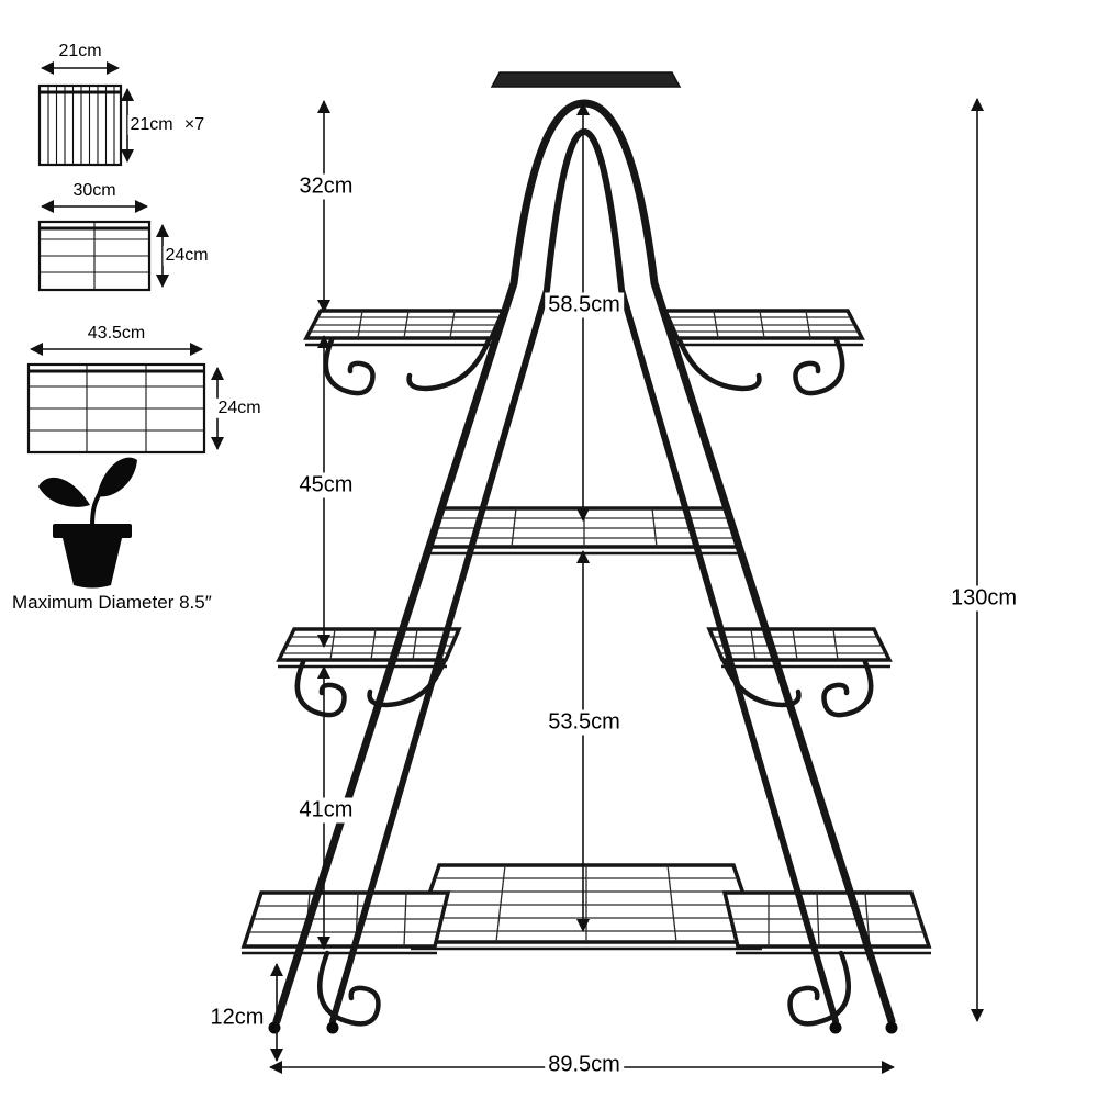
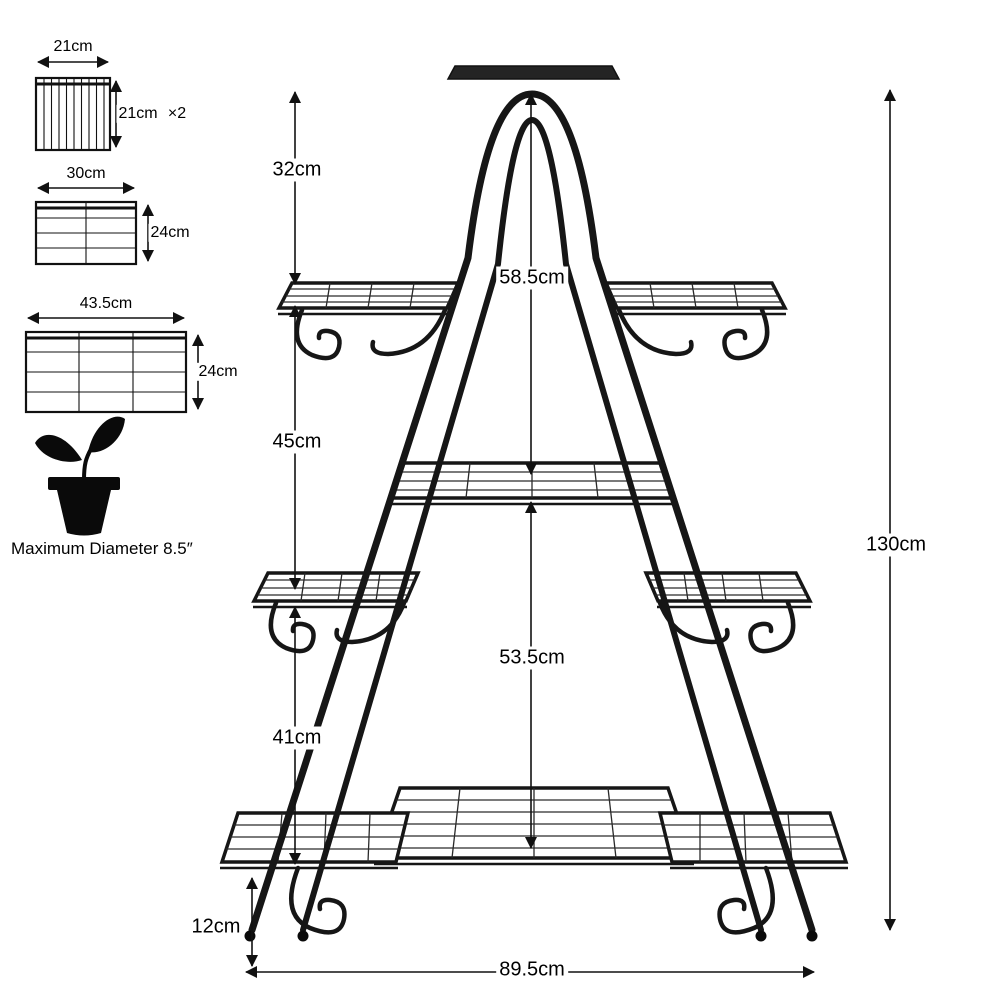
  21cm
  21cm
- ×7
+ ×2
  30cm
  24cm
  43.5cm
  24cm
  Maximum Diameter 8.5″
  32cm
  58.5cm
  45cm
  53.5cm
  41cm
  12cm
  130cm
  89.5cm
